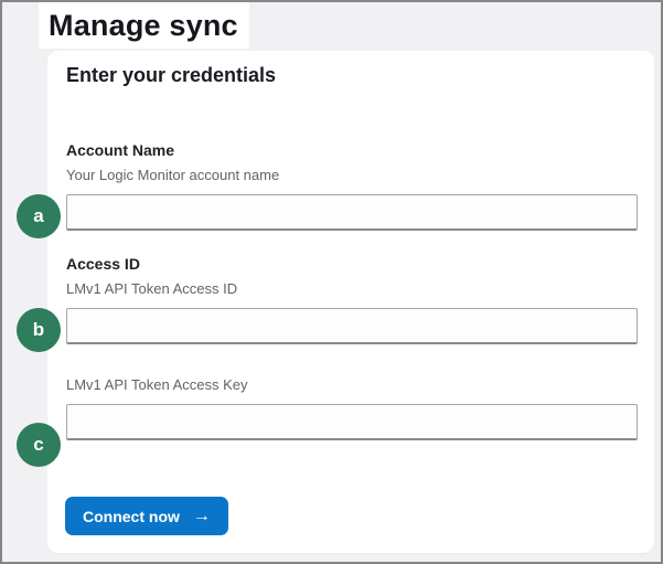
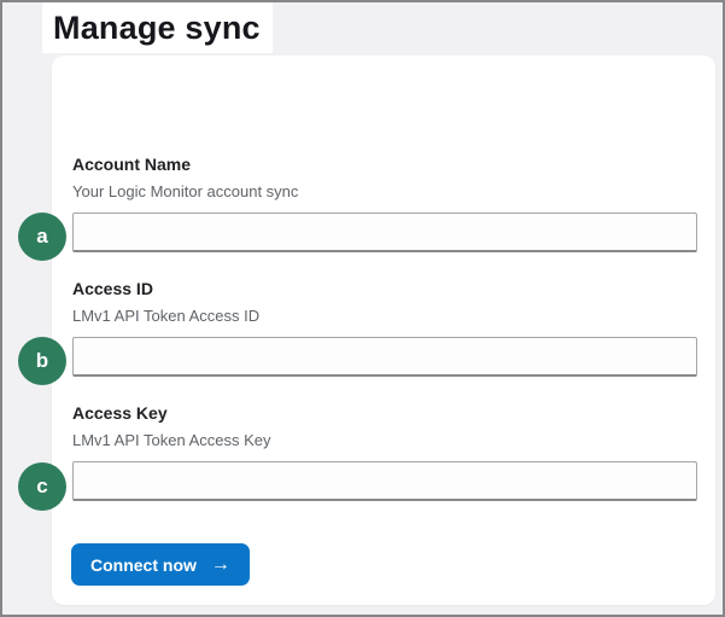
  Manage sync
- Enter your credentials
  Account Name
- Your Logic Monitor account name
+ Your Logic Monitor account sync
  Access ID
  LMv1 API Token Access ID
+ Access Key
  LMv1 API Token Access Key
  Connect now
  →
  a
  b
  c
